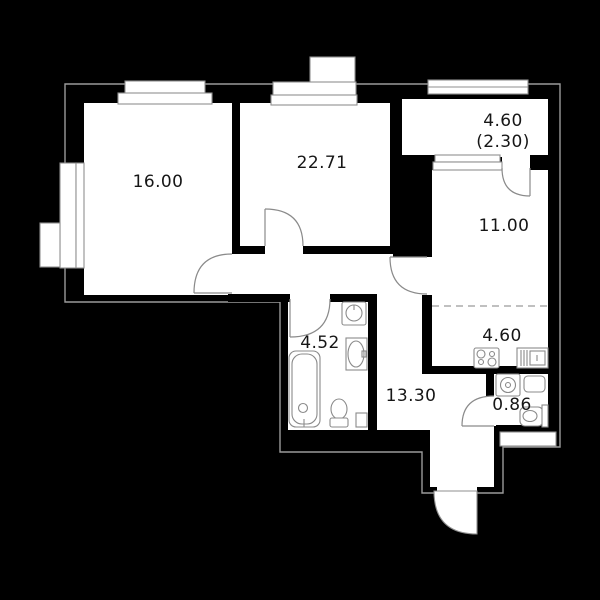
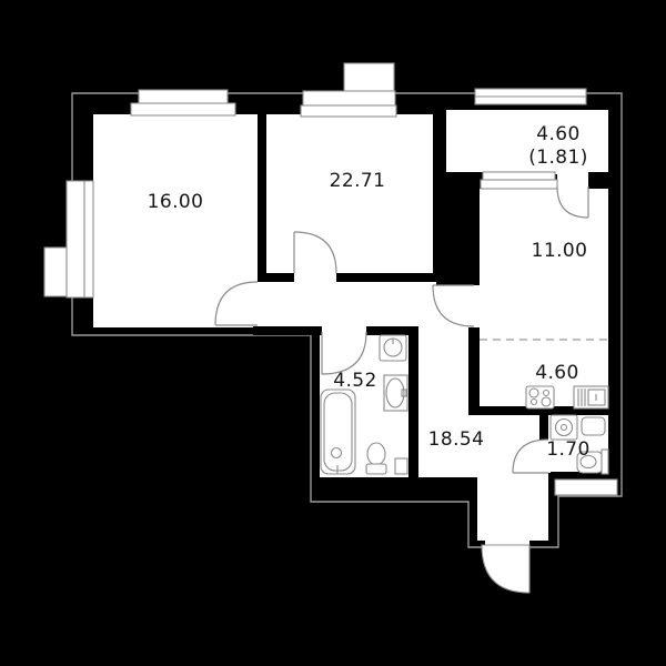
  16.00
  22.71
  4.60
- (2.30)
+ (1.81)
  11.00
  4.60
  4.52
- 13.30
+ 18.54
- 0.86
+ 1.70
